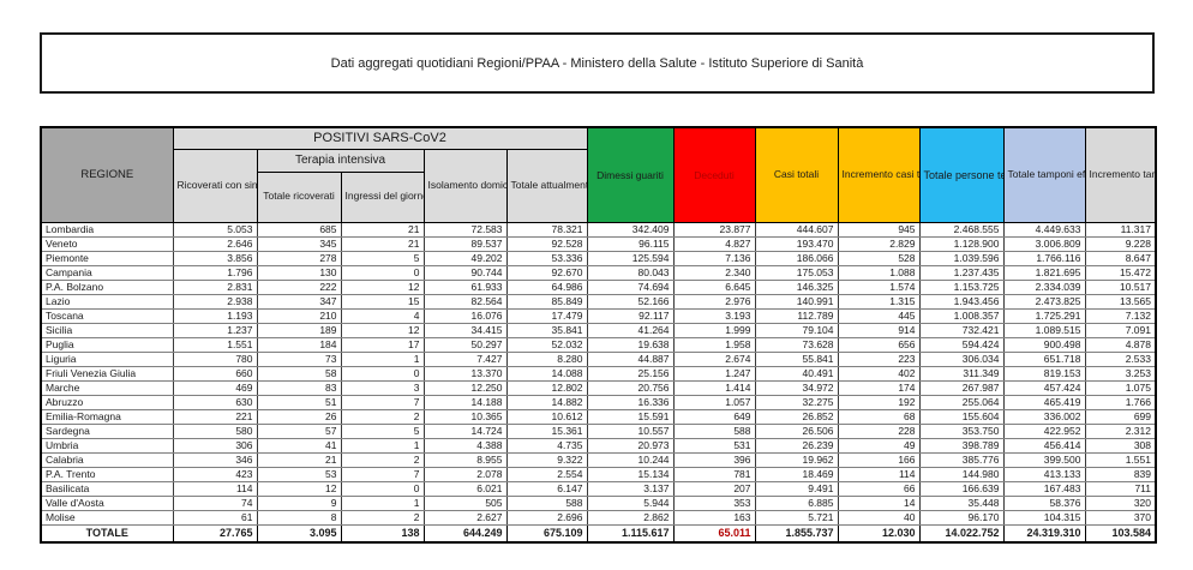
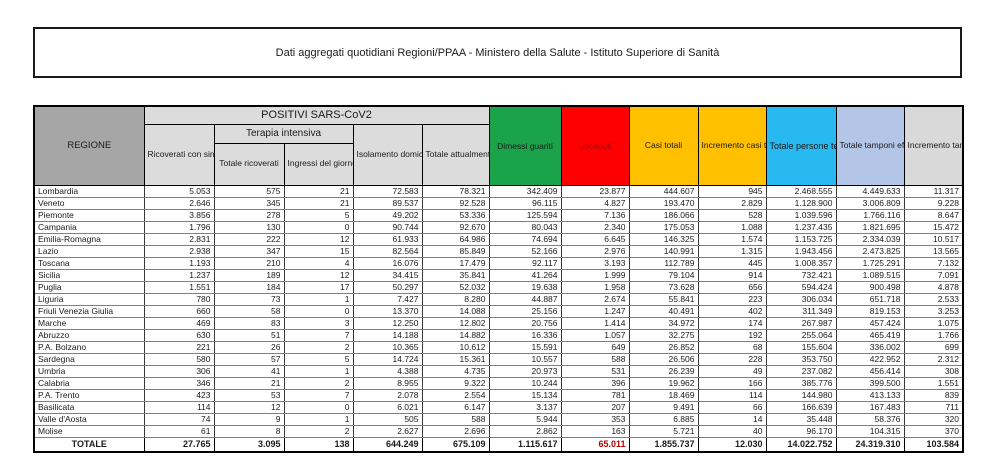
  Dati aggregati quotidiani Regioni/PPAA - Ministero della Salute - Istituto Superiore di Sanità
  Ricoverati con sin	Terapia intensiva	Isolamento domic	Totale attualmen
  Totale ricoverati	Ingressi del giorn
- Lombardia	5.053	685	21	72.583	78.321	342.409	23.877	444.607	945	2.468.555	4.449.633	11.317
+ Lombardia	5.053	575	21	72.583	78.321	342.409	23.877	444.607	945	2.468.555	4.449.633	11.317
  Veneto	2.646	345	21	89.537	92.528	96.115	4.827	193.470	2.829	1.128.900	3.006.809	9.228
  Piemonte	3.856	278	5	49.202	53.336	125.594	7.136	186.066	528	1.039.596	1.766.116	8.647
  Campania	1.796	130	0	90.744	92.670	80.043	2.340	175.053	1.088	1.237.435	1.821.695	15.472
- P.A. Bolzano	2.831	222	12	61.933	64.986	74.694	6.645	146.325	1.574	1.153.725	2.334.039	10.517
+ Emilia-Romagna	2.831	222	12	61.933	64.986	74.694	6.645	146.325	1.574	1.153.725	2.334.039	10.517
  Lazio	2.938	347	15	82.564	85.849	52.166	2.976	140.991	1.315	1.943.456	2.473.825	13.565
  Toscana	1.193	210	4	16.076	17.479	92.117	3.193	112.789	445	1.008.357	1.725.291	7.132
  Sicilia	1.237	189	12	34.415	35.841	41.264	1.999	79.104	914	732.421	1.089.515	7.091
  Puglia	1.551	184	17	50.297	52.032	19.638	1.958	73.628	656	594.424	900.498	4.878
  Liguria	780	73	1	7.427	8.280	44.887	2.674	55.841	223	306.034	651.718	2.533
  Friuli Venezia Giulia	660	58	0	13.370	14.088	25.156	1.247	40.491	402	311.349	819.153	3.253
  Marche	469	83	3	12.250	12.802	20.756	1.414	34.972	174	267.987	457.424	1.075
  Abruzzo	630	51	7	14.188	14.882	16.336	1.057	32.275	192	255.064	465.419	1.766
- Emilia-Romagna	221	26	2	10.365	10.612	15.591	649	26.852	68	155.604	336.002	699
+ P.A. Bolzano	221	26	2	10.365	10.612	15.591	649	26.852	68	155.604	336.002	699
  Sardegna	580	57	5	14.724	15.361	10.557	588	26.506	228	353.750	422.952	2.312
- Umbria	306	41	1	4.388	4.735	20.973	531	26.239	49	398.789	456.414	308
+ Umbria	306	41	1	4.388	4.735	20.973	531	26.239	49	237.082	456.414	308
  Calabria	346	21	2	8.955	9.322	10.244	396	19.962	166	385.776	399.500	1.551
  P.A. Trento	423	53	7	2.078	2.554	15.134	781	18.469	114	144.980	413.133	839
  Basilicata	114	12	0	6.021	6.147	3.137	207	9.491	66	166.639	167.483	711
  Valle d'Aosta	74	9	1	505	588	5.944	353	6.885	14	35.448	58.376	320
  Molise	61	8	2	2.627	2.696	2.862	163	5.721	40	96.170	104.315	370
  TOTALE	27.765	3.095	138	644.249	675.109	1.115.617	65.011	1.855.737	12.030	14.022.752	24.319.310	103.584
